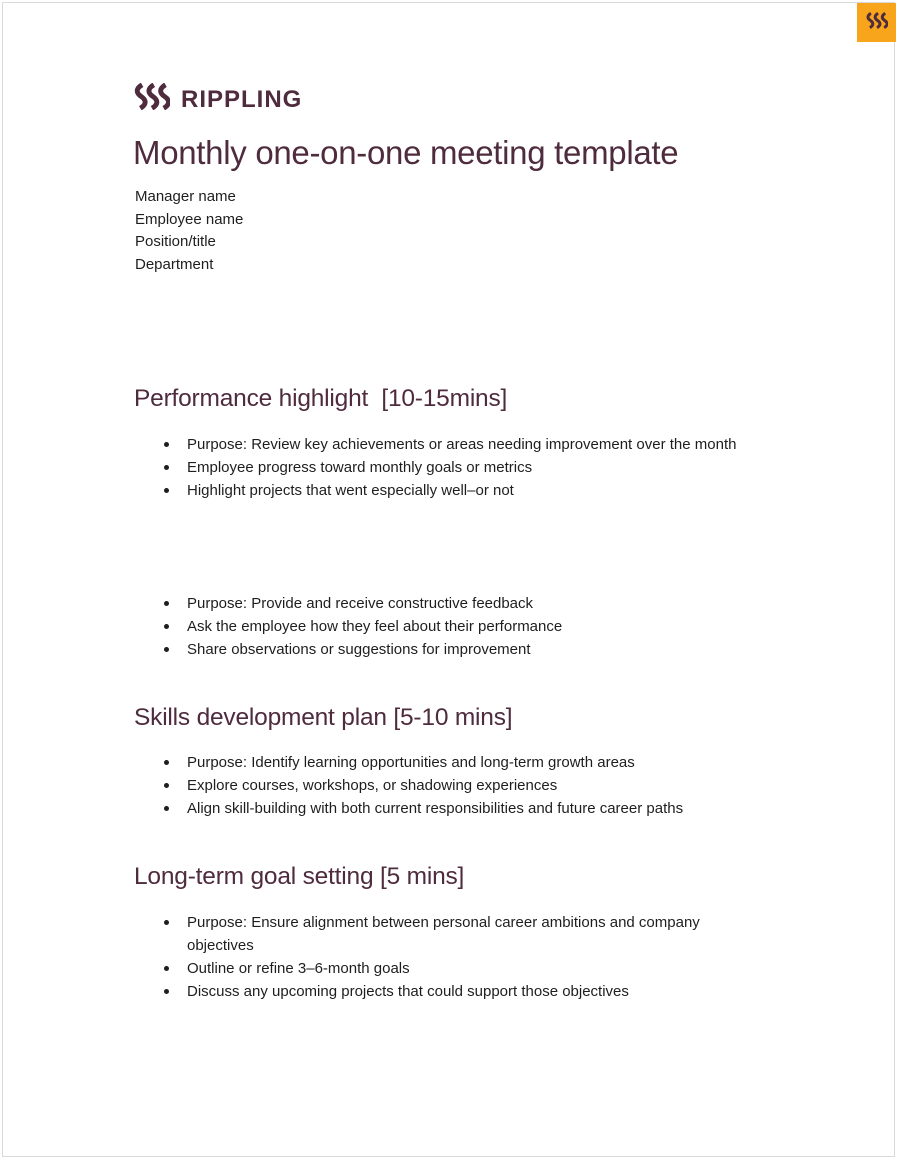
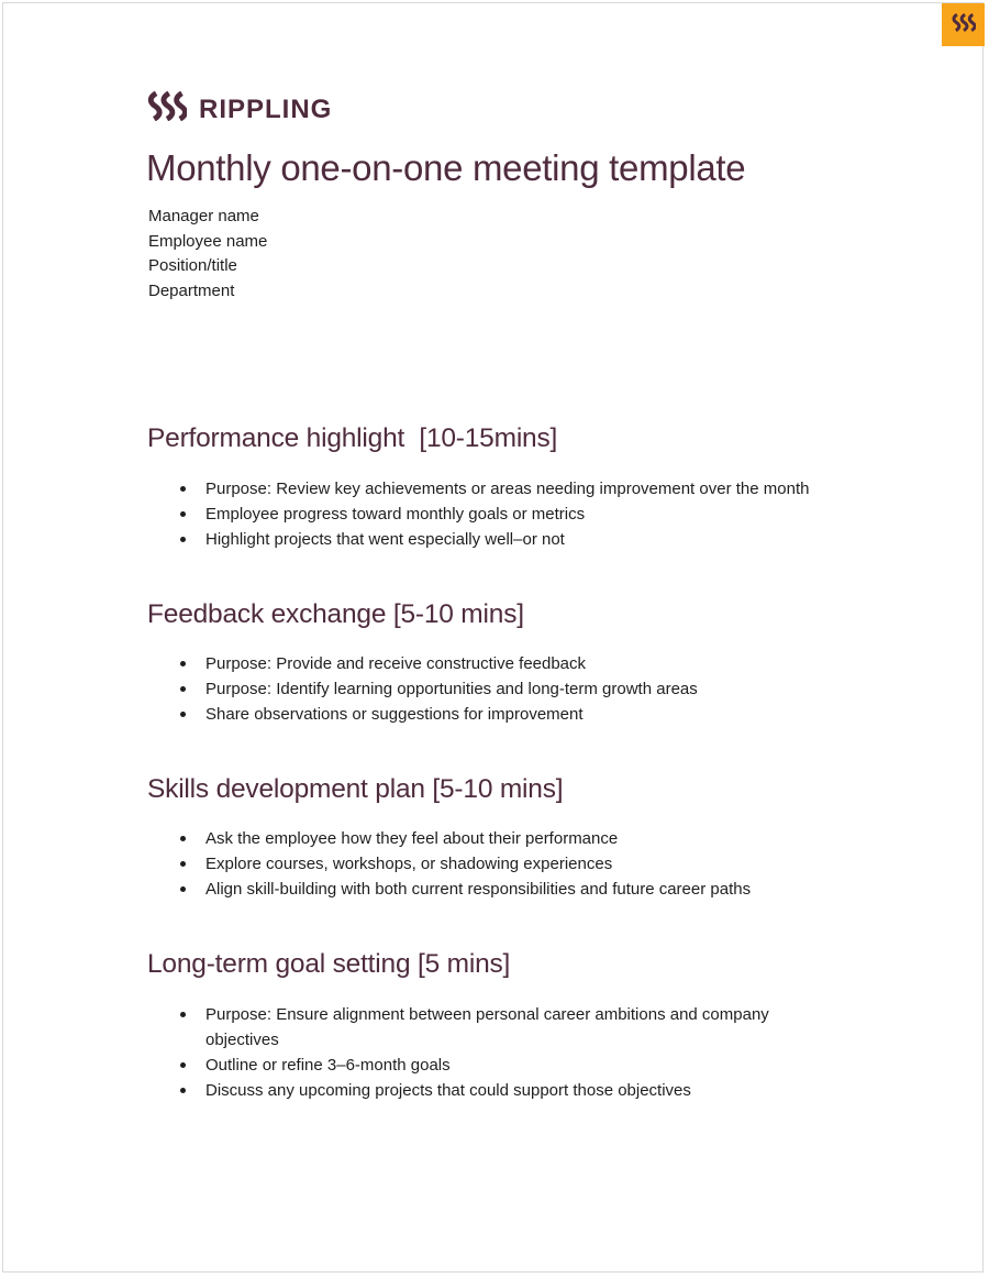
  RIPPLING
  Monthly one-on-one meeting template
  Manager name
  Employee name
  Position/title
  Department
  Performance highlight [10-15mins]
  Purpose: Review key achievements or areas needing improvement over the month
  Employee progress toward monthly goals or metrics
  Highlight projects that went especially well–or not
+ Feedback exchange [5-10 mins]
  Purpose: Provide and receive constructive feedback
- Ask the employee how they feel about their performance
+ Purpose: Identify learning opportunities and long-term growth areas
  Share observations or suggestions for improvement
  Skills development plan [5-10 mins]
- Purpose: Identify learning opportunities and long-term growth areas
+ Ask the employee how they feel about their performance
  Explore courses, workshops, or shadowing experiences
  Align skill-building with both current responsibilities and future career paths
  Long-term goal setting [5 mins]
  Purpose: Ensure alignment between personal career ambitions and company
  objectives
  Outline or refine 3–6-month goals
  Discuss any upcoming projects that could support those objectives
